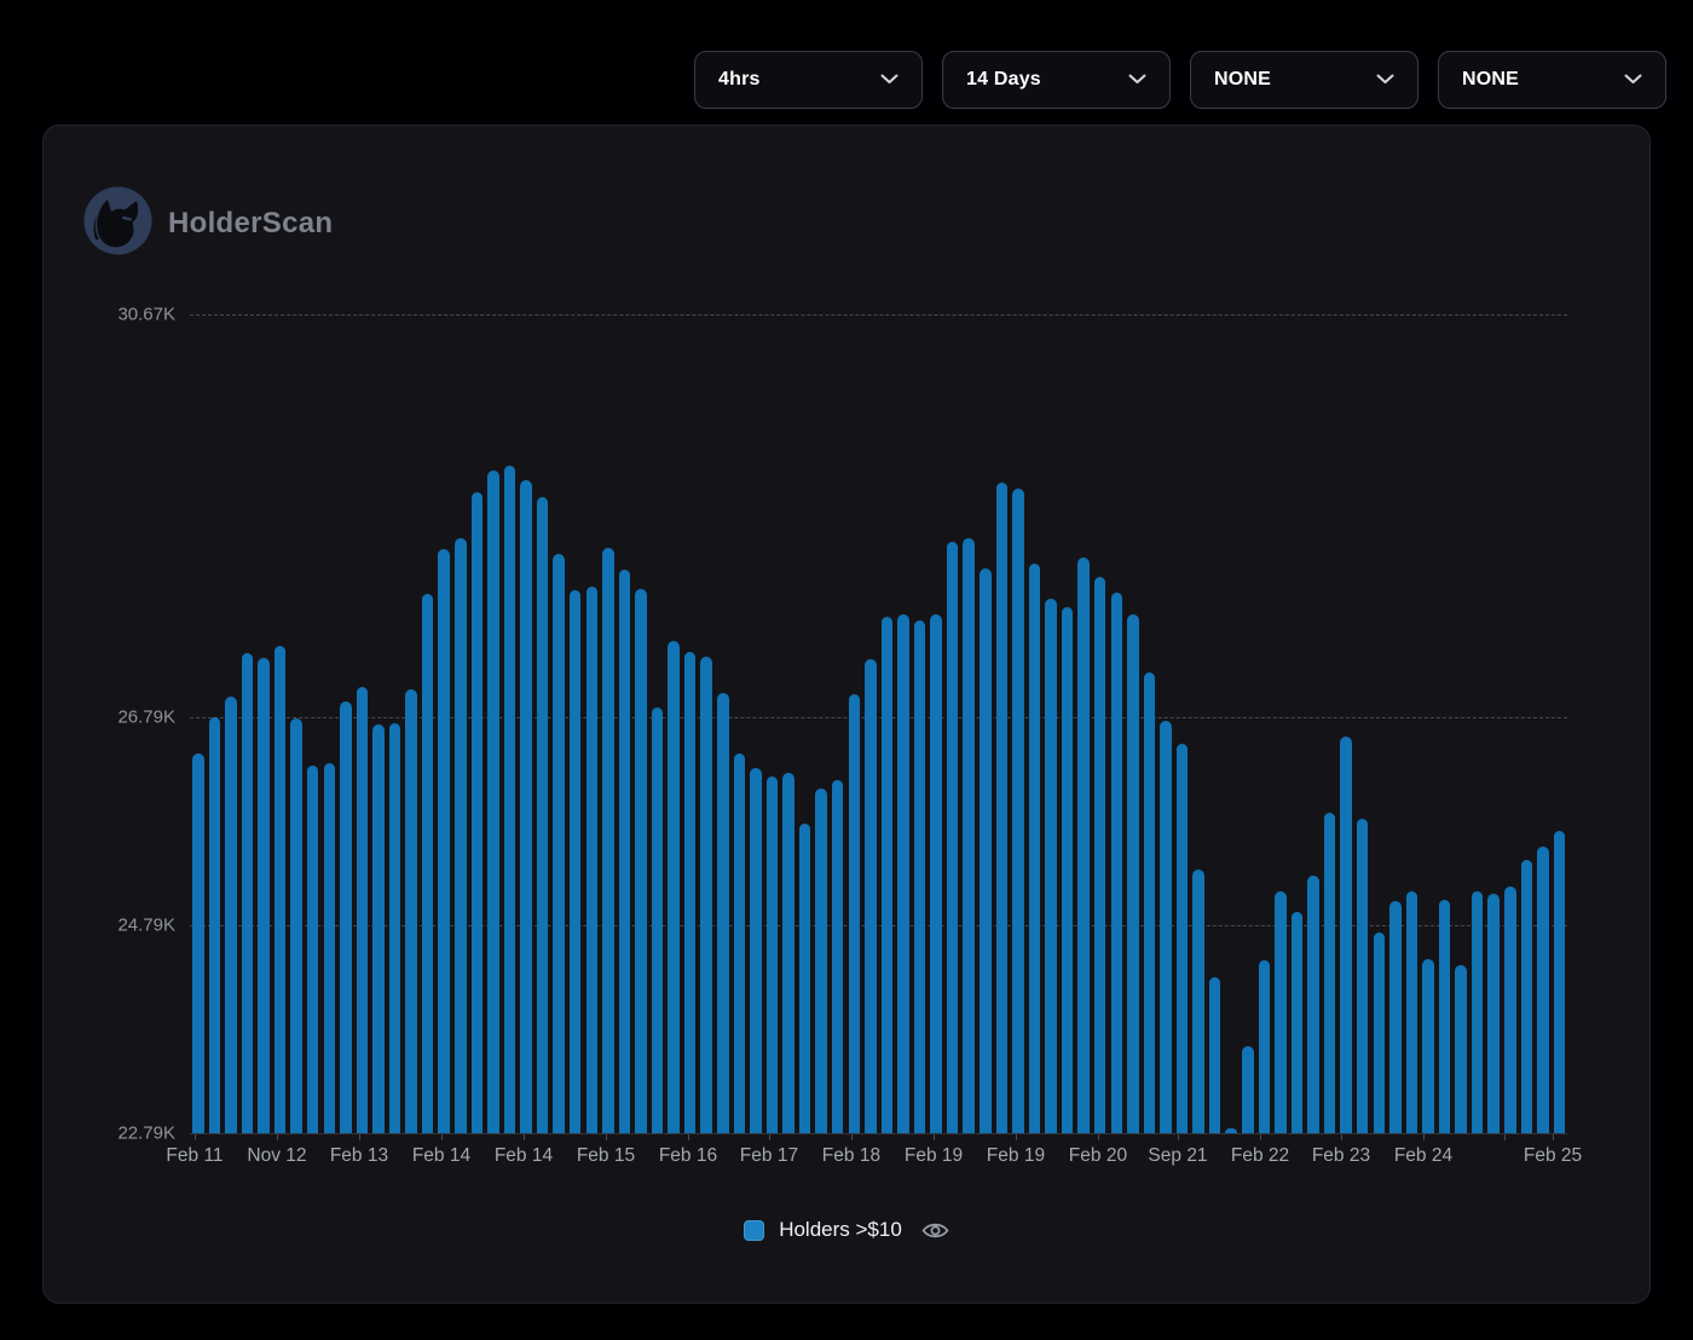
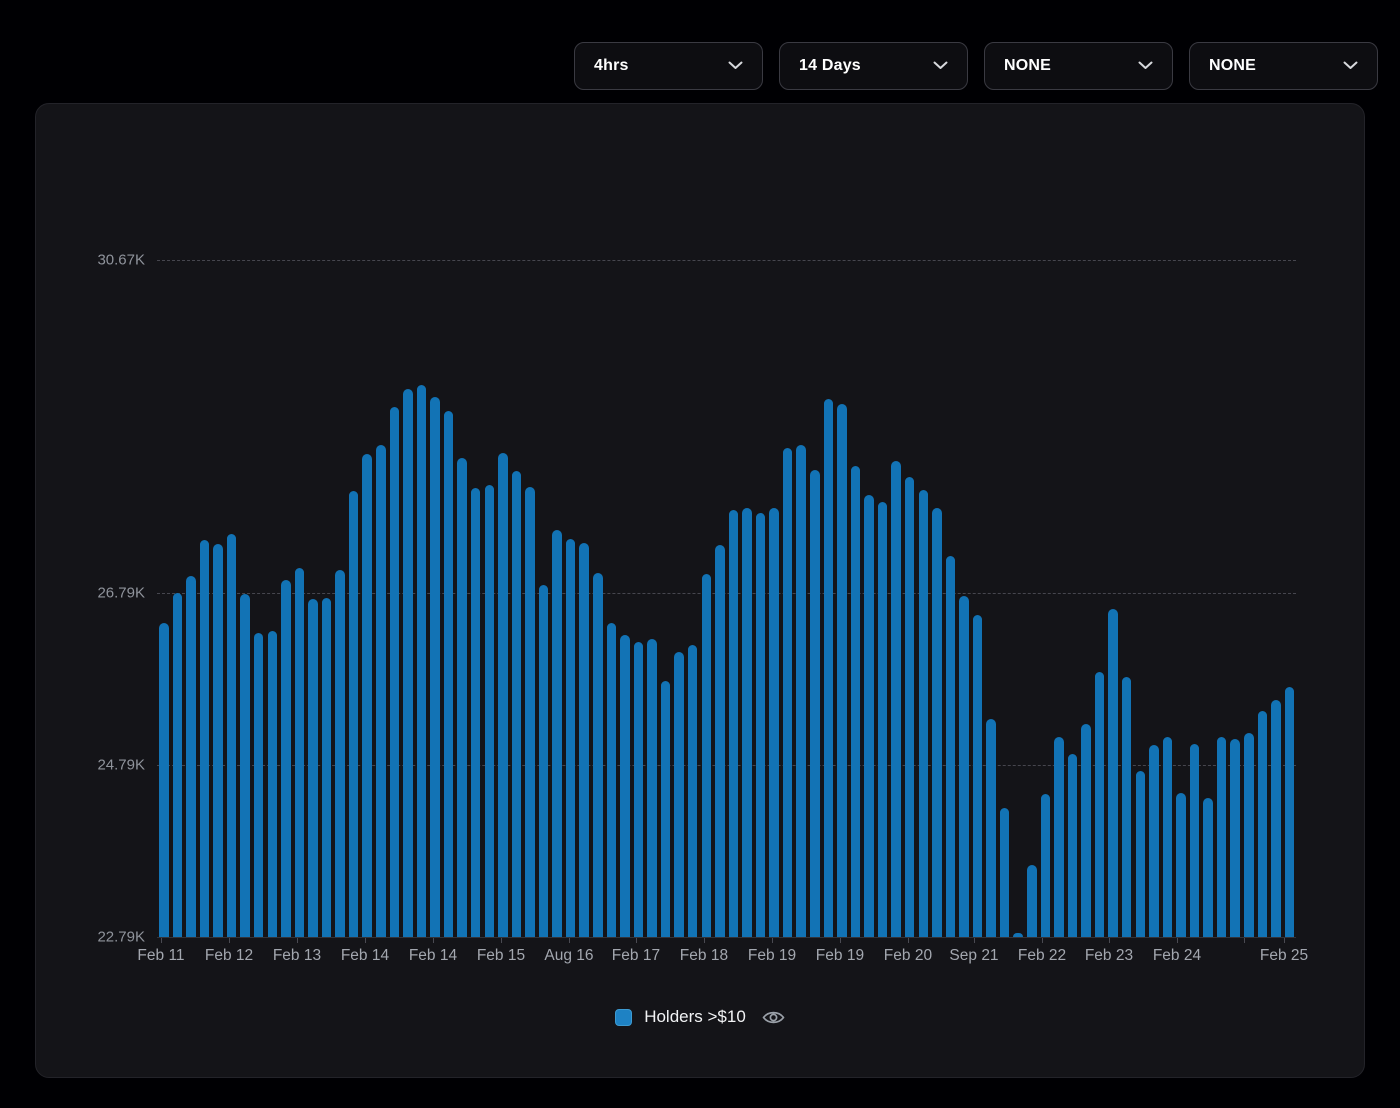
  4hrs
  14 Days
  NONE
  NONE
- HolderScan
  30.67K
  26.79K
  24.79K
  22.79K
  Feb 11
- Nov 12
+ Feb 12
  Feb 13
  Feb 14
  Feb 14
  Feb 15
- Feb 16
+ Aug 16
  Feb 17
  Feb 18
  Feb 19
  Feb 19
  Feb 20
  Sep 21
  Feb 22
  Feb 23
  Feb 24
  Feb 25
  Holders >$10
